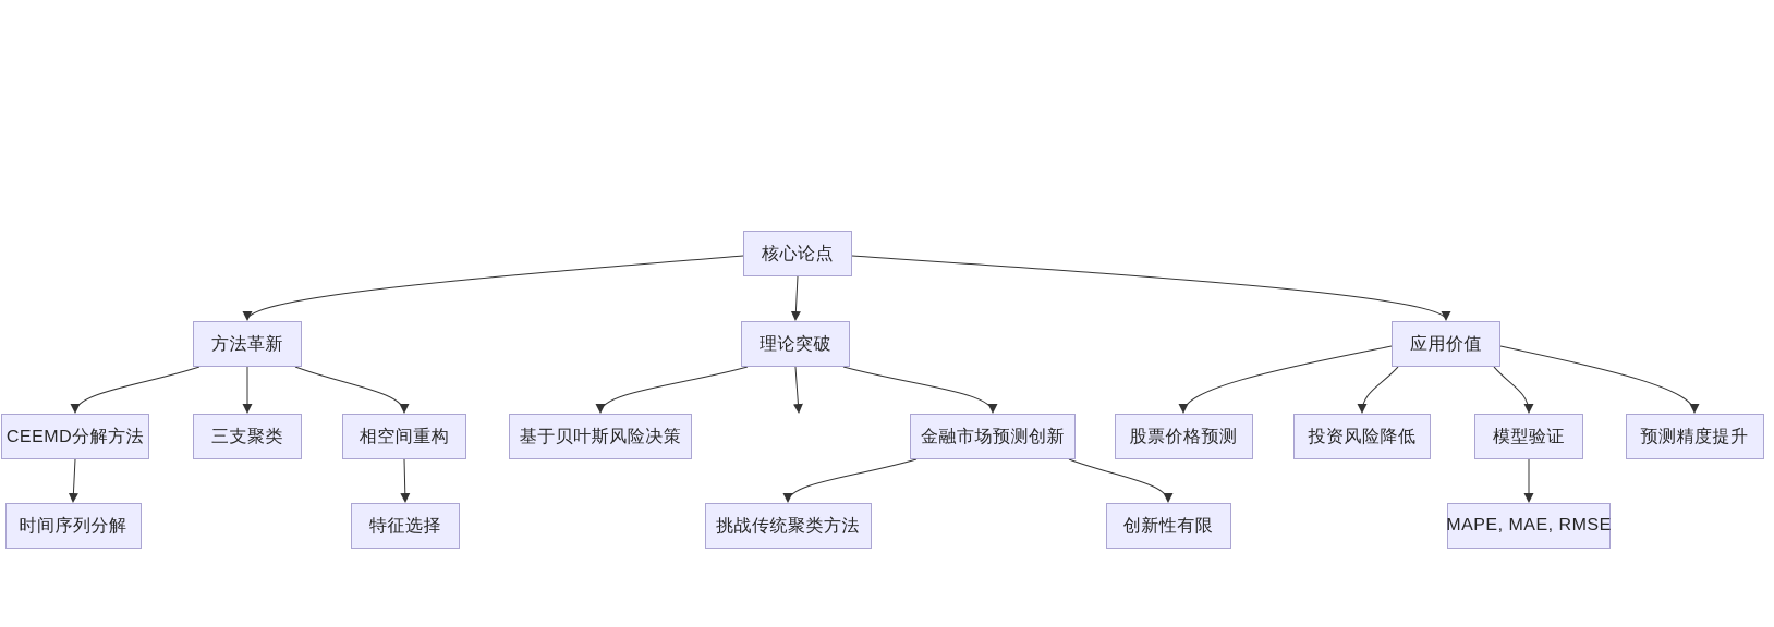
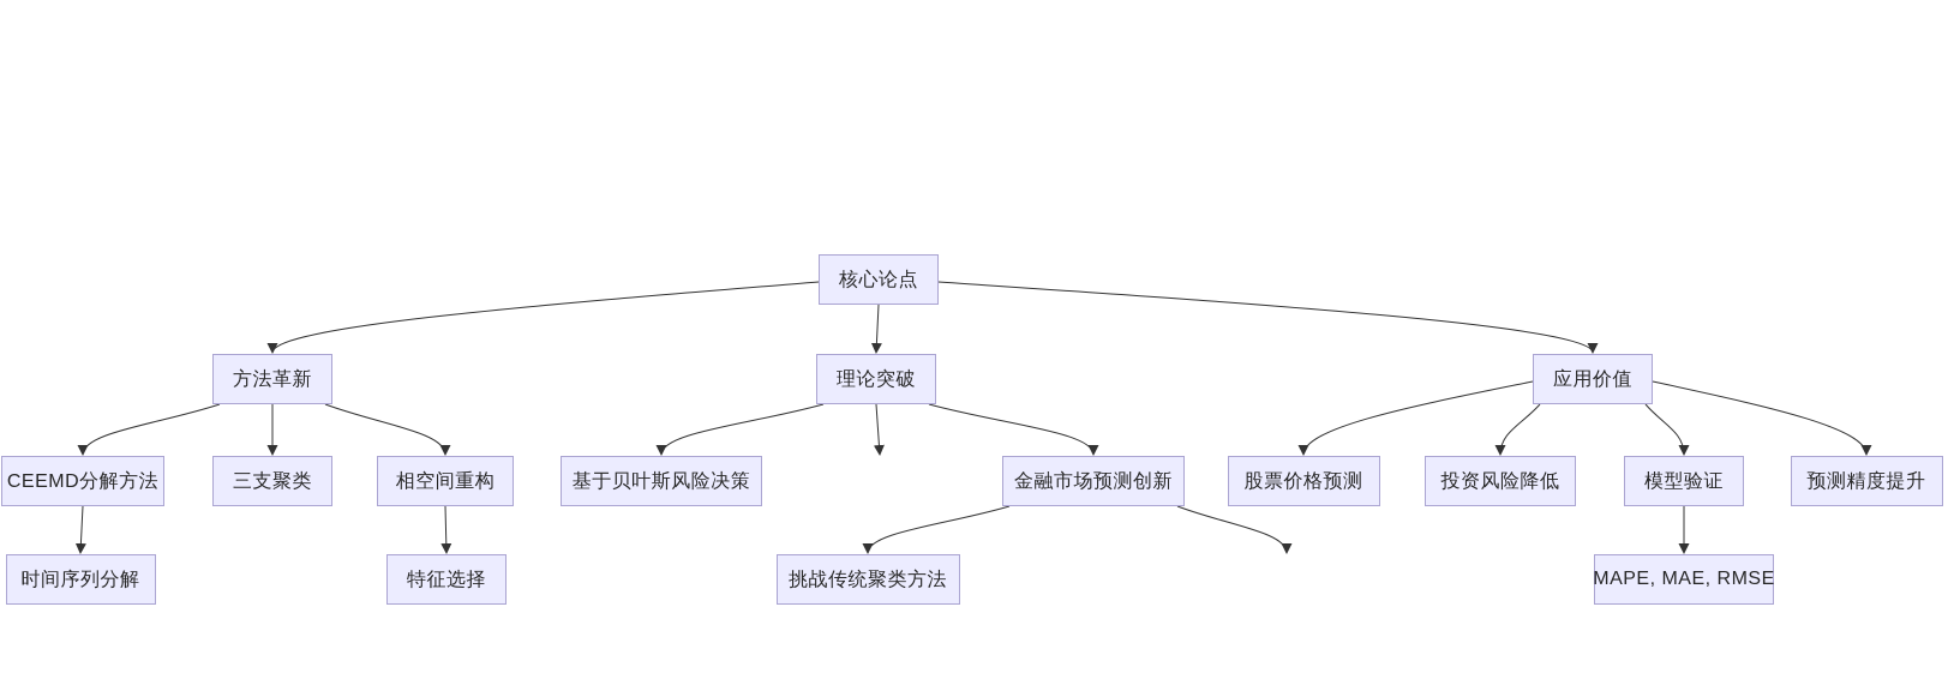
  核心论点
  方法革新
  理论突破
  应用价值
  CEEMD分解方法
  三支聚类
  相空间重构
  基于贝叶斯风险决策
  金融市场预测创新
  股票价格预测
  投资风险降低
  模型验证
  预测精度提升
  时间序列分解
  特征选择
  挑战传统聚类方法
- 创新性有限
  MAPE, MAE, RMSE
